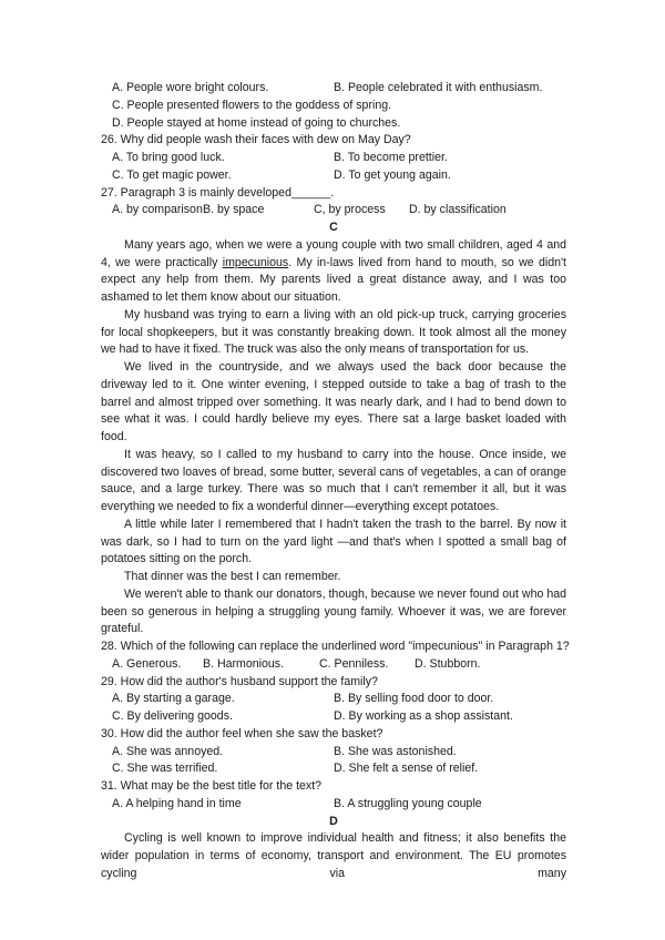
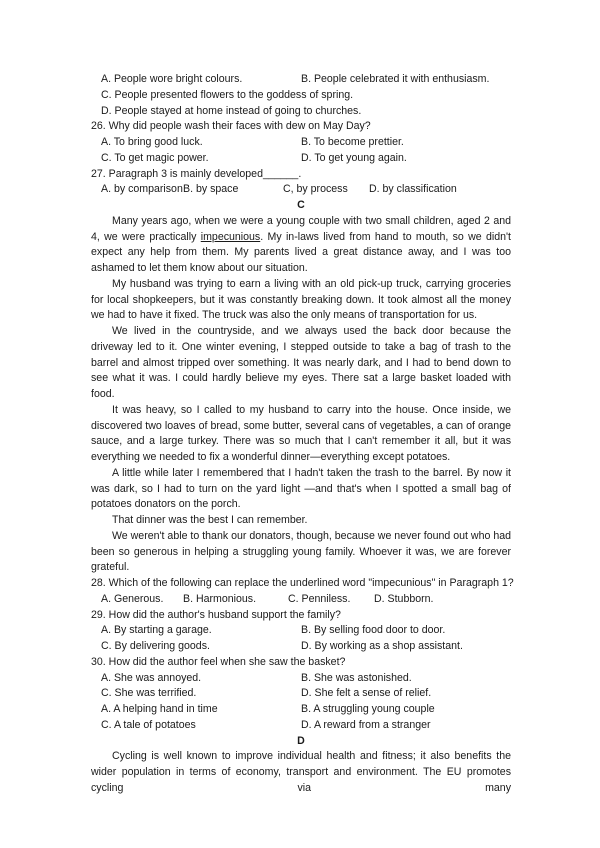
  A. People wore bright colours.
  B. People celebrated it with enthusiasm.
  C. People presented flowers to the goddess of spring.
  D. People stayed at home instead of going to churches.
  26. Why did people wash their faces with dew on May Day?
  A. To bring good luck.
  B. To become prettier.
  C. To get magic power.
  D. To get young again.
  27. Paragraph 3 is mainly developed______.
  A. by comparison
  B. by space
  C, by process
  D. by classification
  C
- Many years ago, when we were a young couple with two small children, aged 4 and 4, we were practically impecunious. My in-laws lived from hand to mouth, so we didn't expect any help from them. My parents lived a great distance away, and I was too ashamed to let them know about our situation.
+ Many years ago, when we were a young couple with two small children, aged 2 and 4, we were practically impecunious. My in-laws lived from hand to mouth, so we didn't expect any help from them. My parents lived a great distance away, and I was too ashamed to let them know about our situation.
  My husband was trying to earn a living with an old pick-up truck, carrying groceries for local shopkeepers, but it was constantly breaking down. It took almost all the money we had to have it fixed. The truck was also the only means of transportation for us.
  We lived in the countryside, and we always used the back door because the driveway led to it. One winter evening, I stepped outside to take a bag of trash to the barrel and almost tripped over something. It was nearly dark, and I had to bend down to see what it was. I could hardly believe my eyes. There sat a large basket loaded with food.
  It was heavy, so I called to my husband to carry into the house. Once inside, we discovered two loaves of bread, some butter, several cans of vegetables, a can of orange sauce, and a large turkey. There was so much that I can't remember it all, but it was everything we needed to fix a wonderful dinner—everything except potatoes.
- A little while later I remembered that I hadn't taken the trash to the barrel. By now it was dark, so I had to turn on the yard light —and that's when I spotted a small bag of potatoes sitting on the porch.
+ A little while later I remembered that I hadn't taken the trash to the barrel. By now it was dark, so I had to turn on the yard light —and that's when I spotted a small bag of potatoes donators on the porch.
  That dinner was the best I can remember.
  We weren't able to thank our donators, though, because we never found out who had been so generous in helping a struggling young family. Whoever it was, we are forever grateful.
  28. Which of the following can replace the underlined word "impecunious" in Paragraph 1?
  A. Generous.
  B. Harmonious.
  C. Penniless.
  D. Stubborn.
  29. How did the author's husband support the family?
  A. By starting a garage.
  B. By selling food door to door.
  C. By delivering goods.
  D. By working as a shop assistant.
  30. How did the author feel when she saw the basket?
  A. She was annoyed.
  B. She was astonished.
  C. She was terrified.
  D. She felt a sense of relief.
- 31. What may be the best title for the text?
  A. A helping hand in time
  B. A struggling young couple
+ C. A tale of potatoes
+ D. A reward from a stranger
  D
  Cycling is well known to improve individual health and fitness; it also benefits the wider population in terms of economy, transport and environment. The EU promotes cycling via many
